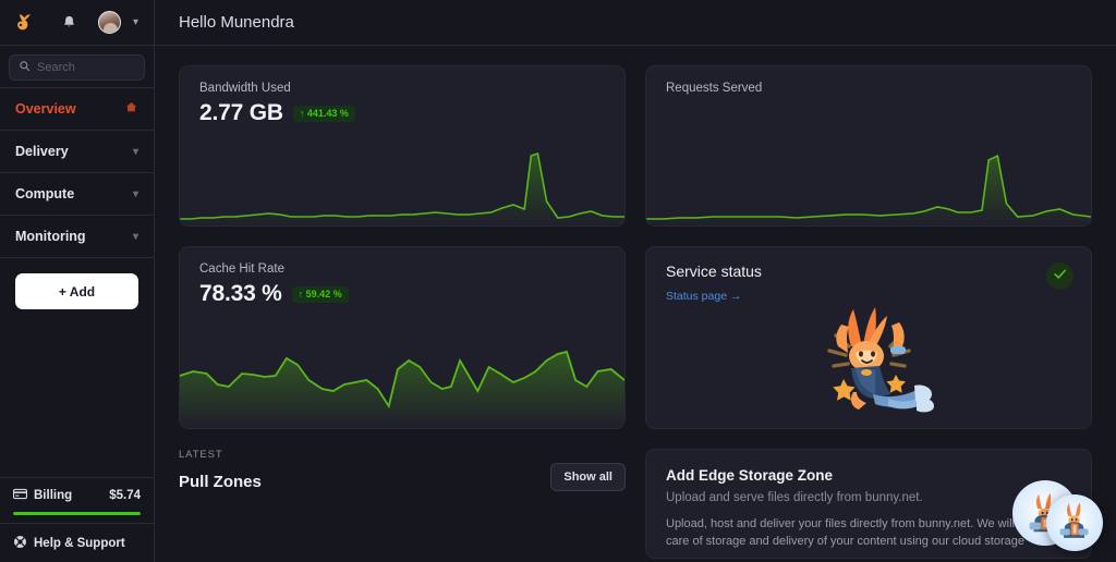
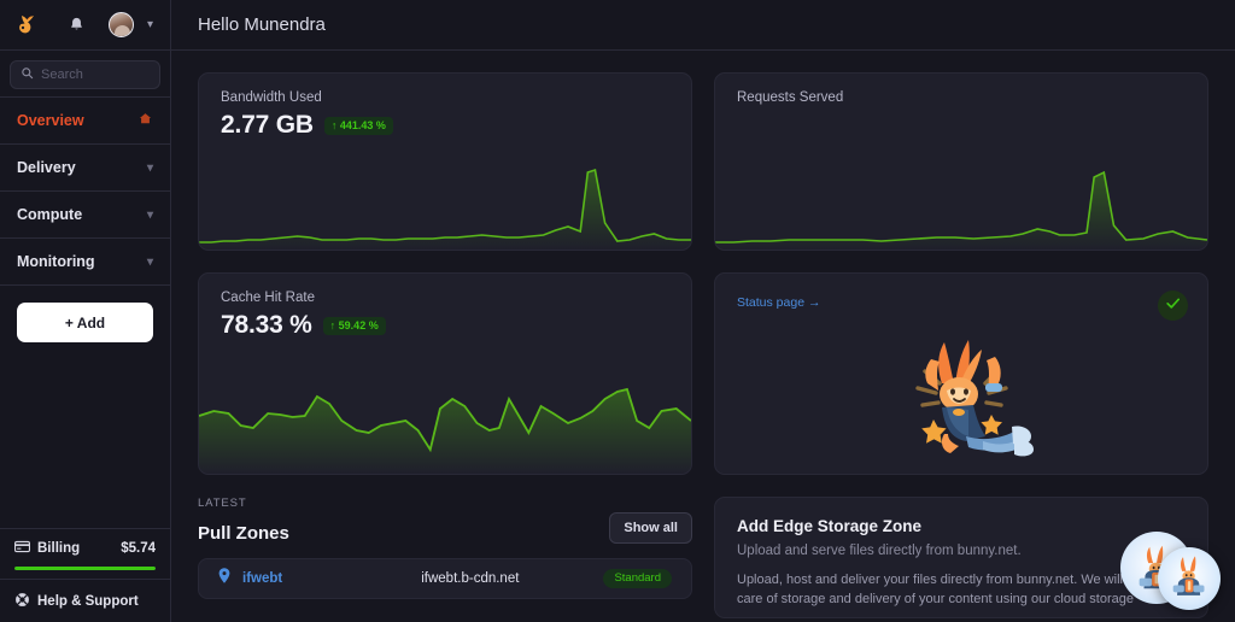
  ▾
  Search
  Overview
  Delivery
  ▾
  Compute
  ▾
  Monitoring
  ▾
  + Add
  Billing
  $5.74
  Help & Support
  Hello Munendra
  Bandwidth Used
  2.77 GB
  ↑ 441.43 %
  Requests Served
  Cache Hit Rate
  78.33 %
  ↑ 59.42 %
- Service status
  Status page →
  LATEST
  Pull Zones
  Show all
+ ifwebt
+ ifwebt.b-cdn.net
+ Standard
  Add Edge Storage Zone
  Upload and serve files directly from bunny.net.
  Upload, host and deliver your files directly from bunny.net. We wil care of storage and delivery of your content using our cloud storage
